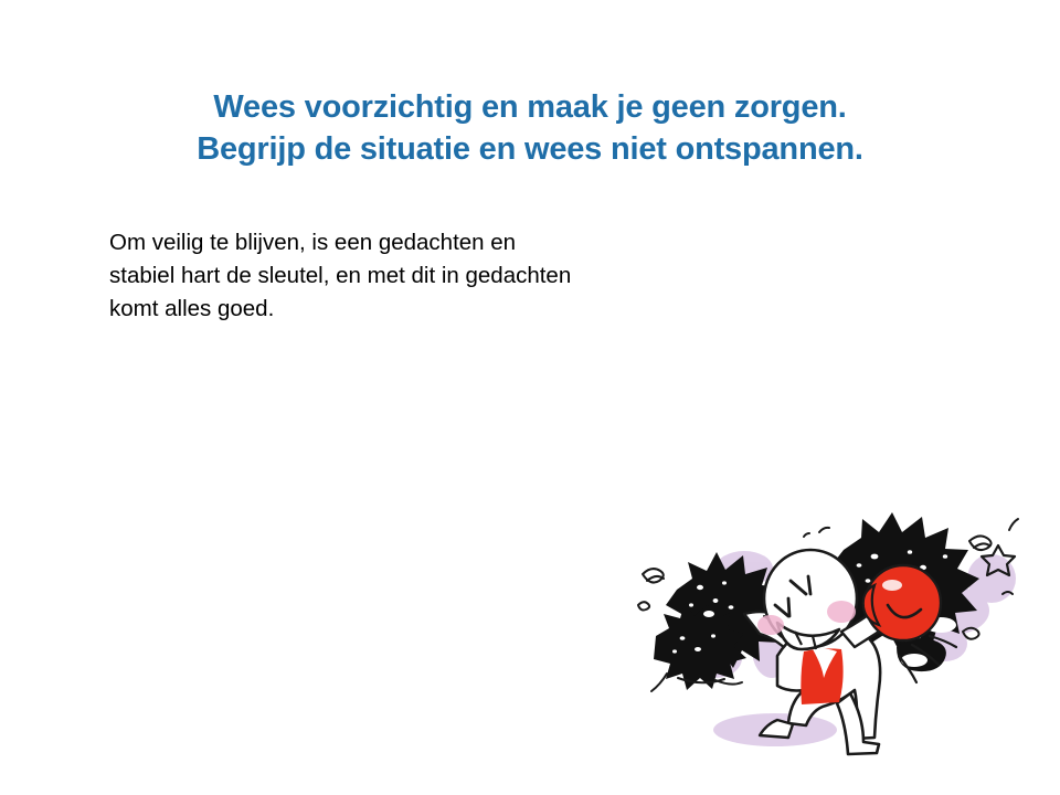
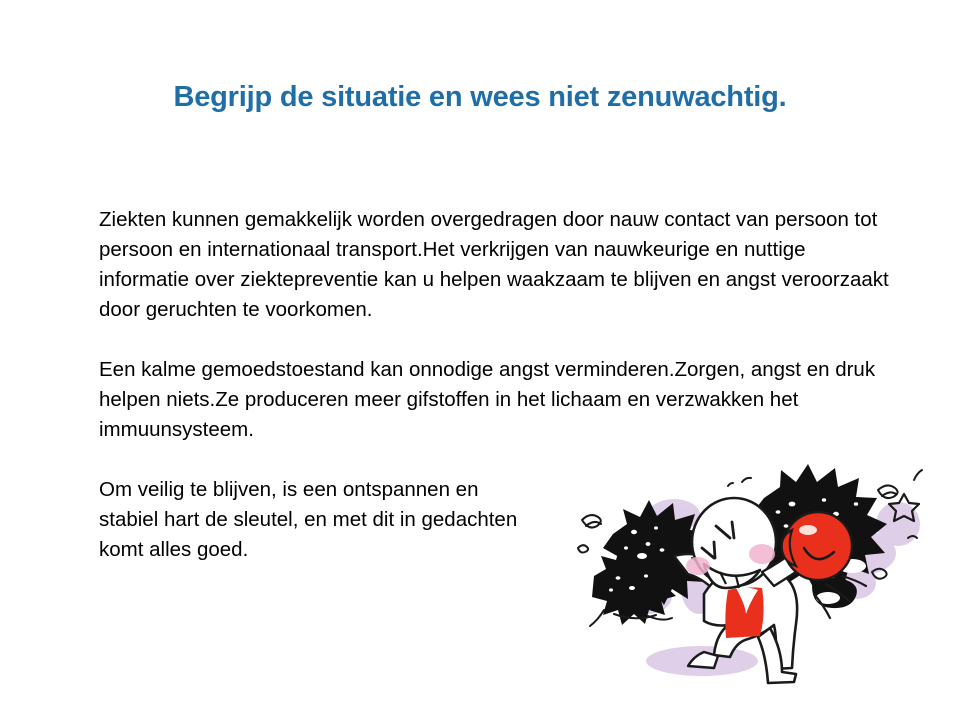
- Wees voorzichtig en maak je geen zorgen.
- Begrijp de situatie en wees niet ontspannen.
+ Begrijp de situatie en wees niet zenuwachtig.
+ Ziekten kunnen gemakkelijk worden overgedragen door nauw contact van persoon tot persoon en internationaal transport.Het verkrijgen van nauwkeurige en nuttige informatie over ziektepreventie kan u helpen waakzaam te blijven en angst veroorzaakt door geruchten te voorkomen.
+ Een kalme gemoedstoestand kan onnodige angst verminderen.Zorgen, angst en druk helpen niets.Ze produceren meer gifstoffen in het lichaam en verzwakken het immuunsysteem.
- Om veilig te blijven, is een gedachten en stabiel hart de sleutel, en met dit in gedachten komt alles goed.
+ Om veilig te blijven, is een ontspannen en stabiel hart de sleutel, en met dit in gedachten komt alles goed.
